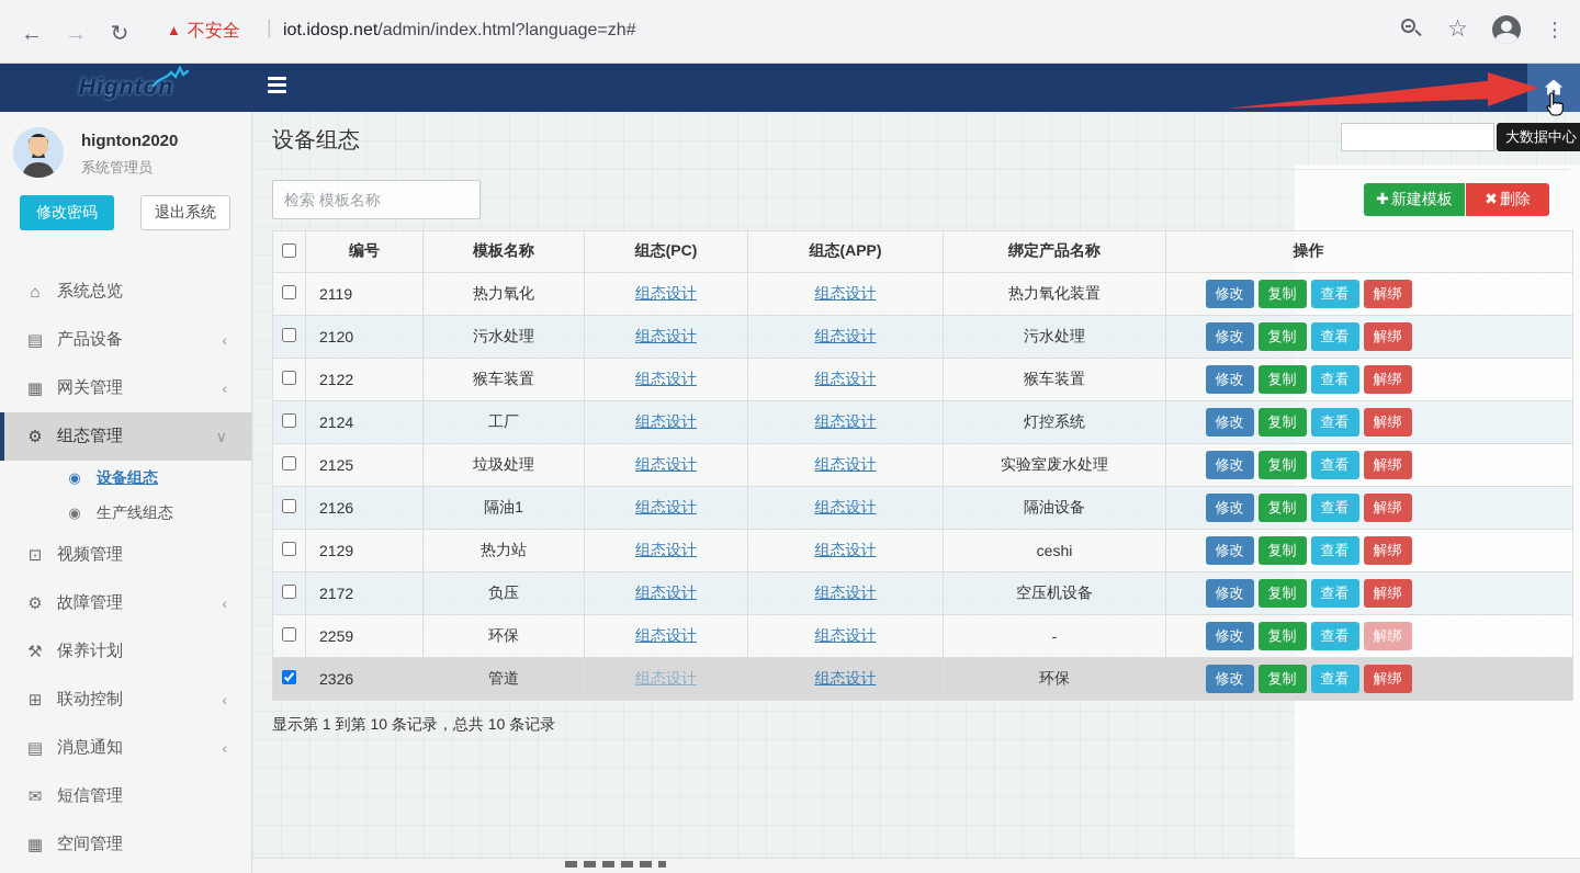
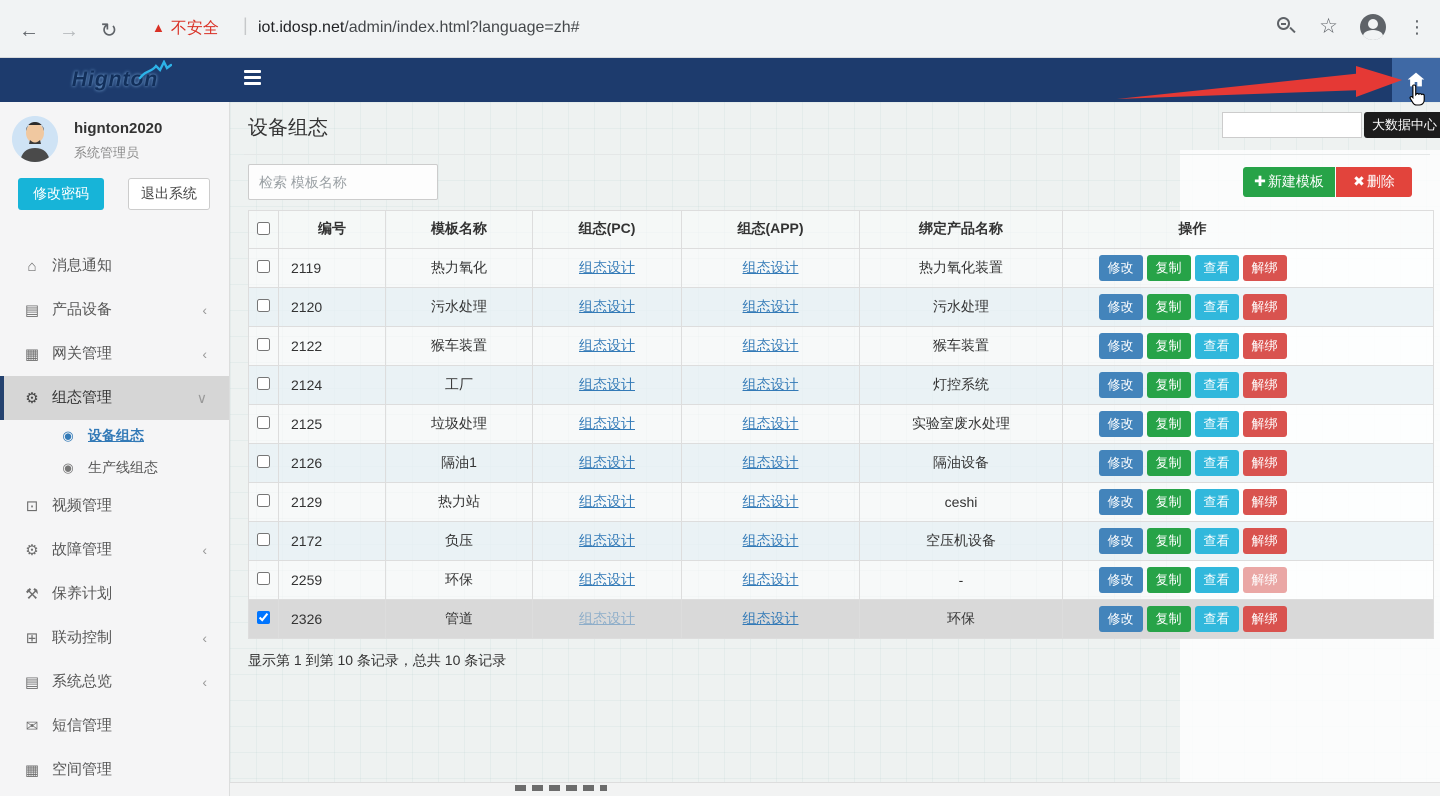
  ←
  →
  ↻
  ▲
  不安全
  |
  iot.idosp.net/admin/index.html?language=zh#
  ☆
  ⋮
  Hignton
  hignton2020
  系统管理员
  修改密码
  退出系统
  ⌂
- 系统总览
+ 消息通知
  ▤
  产品设备
  ‹
  ▦
  网关管理
  ‹
  ⚙
  组态管理
  ∨
  ◉
  设备组态
  ◉
  生产线组态
  ⊡
  视频管理
  ⚙
  故障管理
  ‹
  ⚒
  保养计划
  ⊞
  联动控制
  ‹
  ▤
- 消息通知
+ 系统总览
  ‹
  ✉
  短信管理
  ▦
  空间管理
  设备组态
  检索 模板名称
  ✚ 新建模板
  ✖ 删除
  	编号	模板名称	组态(PC)	组态(APP)	绑定产品名称	操作
  	2119	热力氧化	组态设计	组态设计	热力氧化装置	修改 复制 查看 解绑
  	2120	污水处理	组态设计	组态设计	污水处理	修改 复制 查看 解绑
  	2122	猴车装置	组态设计	组态设计	猴车装置	修改 复制 查看 解绑
  	2124	工厂	组态设计	组态设计	灯控系统	修改 复制 查看 解绑
  	2125	垃圾处理	组态设计	组态设计	实验室废水处理	修改 复制 查看 解绑
  	2126	隔油1	组态设计	组态设计	隔油设备	修改 复制 查看 解绑
  	2129	热力站	组态设计	组态设计	ceshi	修改 复制 查看 解绑
  	2172	负压	组态设计	组态设计	空压机设备	修改 复制 查看 解绑
  	2259	环保	组态设计	组态设计	-	修改 复制 查看 解绑
  	2326	管道	组态设计	组态设计	环保	修改 复制 查看 解绑
  显示第 1 到第 10 条记录，总共 10 条记录
  大数据中心
